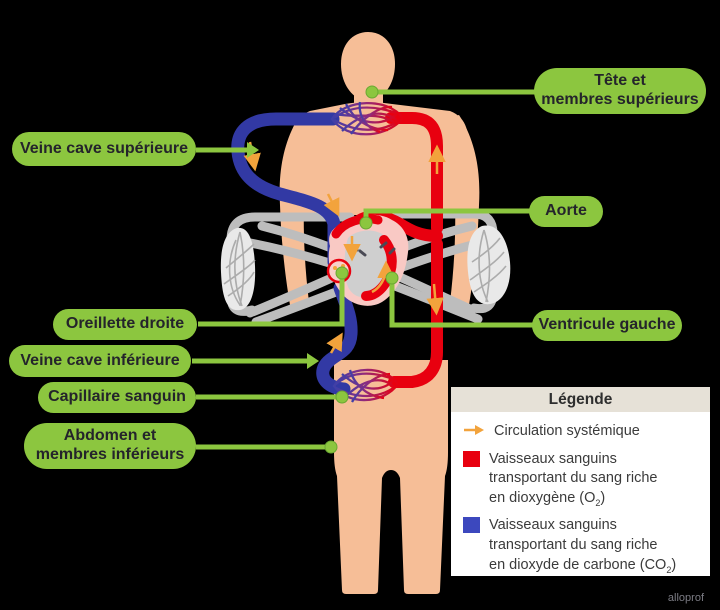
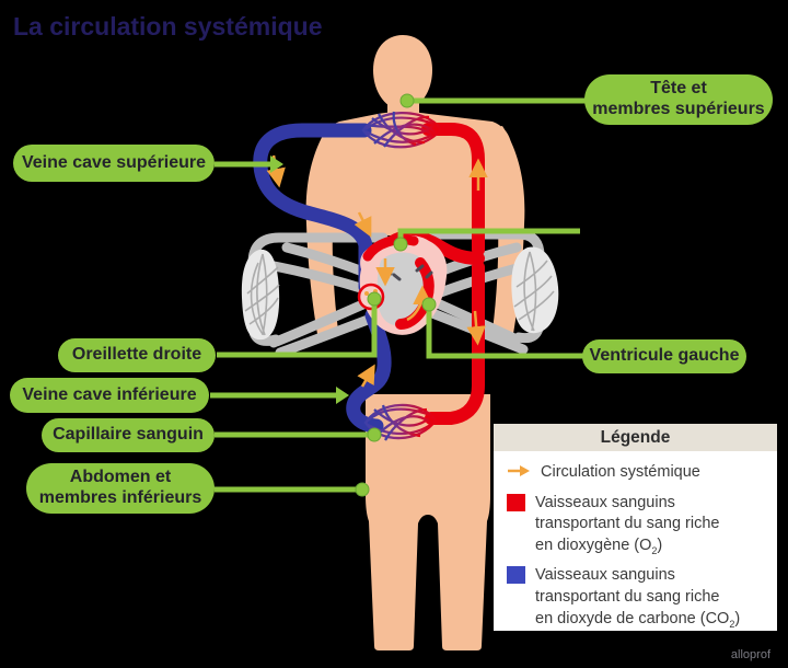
+ La circulation systémique
  Tête et
  membres supérieurs
  Veine cave supérieure
- Aorte
  Oreillette droite
  Ventricule gauche
  Veine cave inférieure
  Capillaire sanguin
  Abdomen et
  membres inférieurs
  Légende
  Circulation systémique
  Vaisseaux sanguins
  transportant du sang riche
  en dioxygène (O2)
  Vaisseaux sanguins
  transportant du sang riche
  en dioxyde de carbone (CO2)
  alloprof
